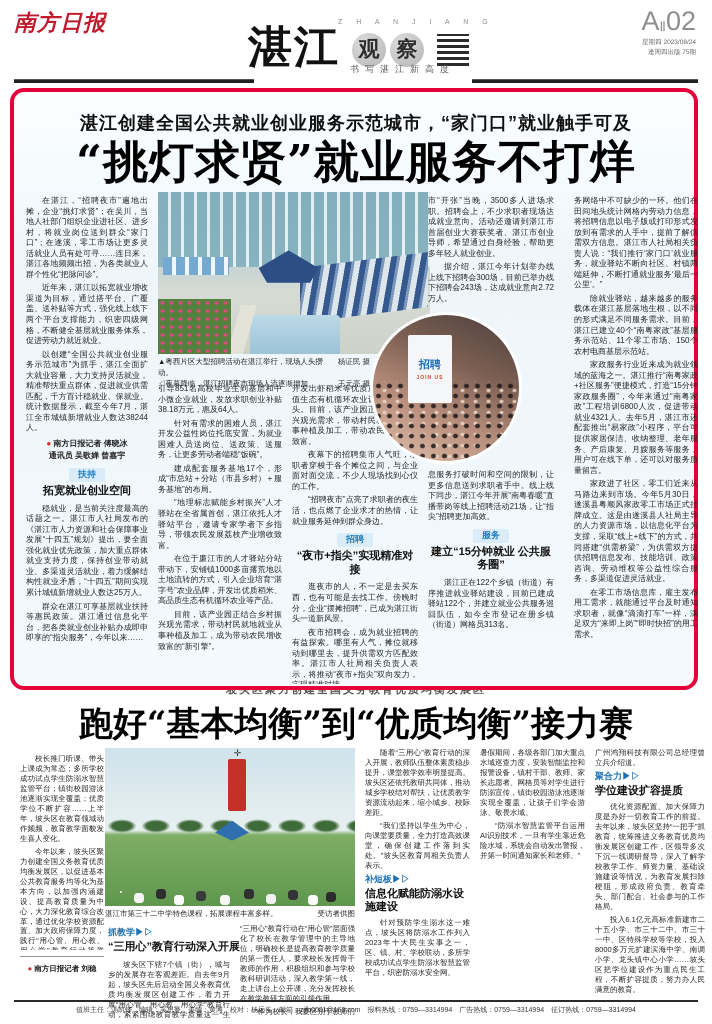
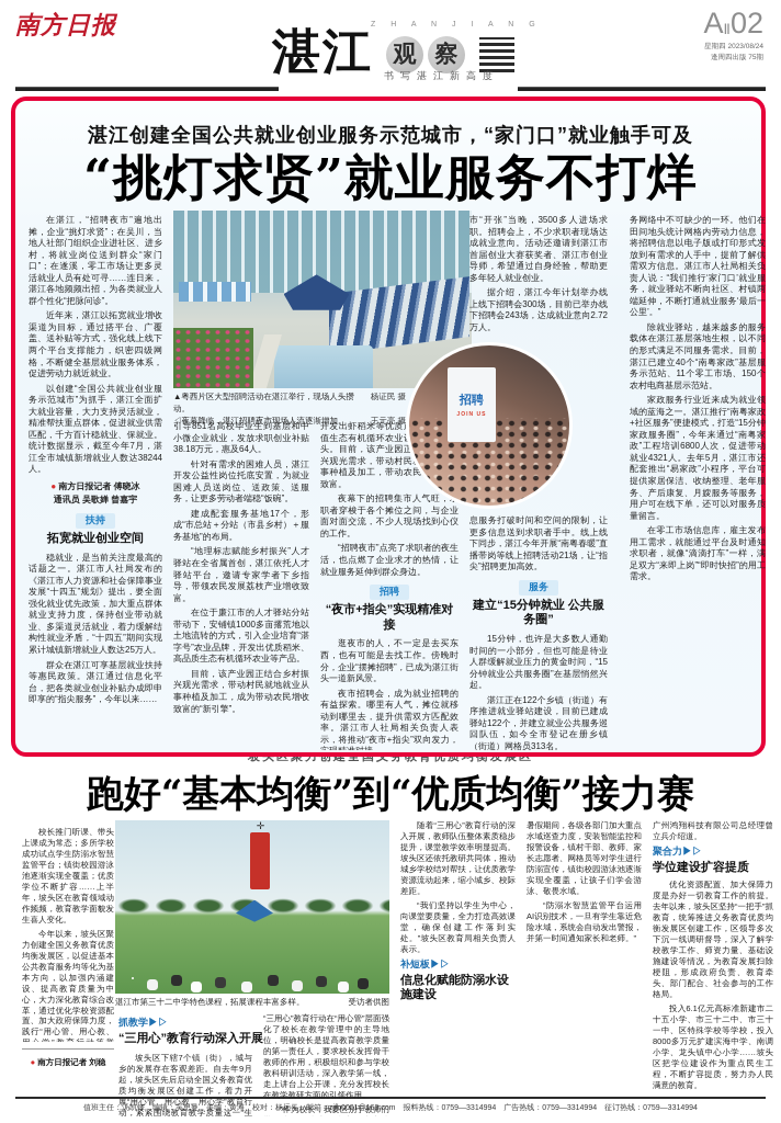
  南方日报
  湛江
  观
  察
  书写湛江新高度
  A
  Ⅱ
  02
  坡头区聚力创建全国义务教育优质均衡发展区
  湛江创建全国公共就业创业服务示范城市，“家门口”就业触手可及
  “挑灯求贤”就业服务不打烊
  ▲粤西片区大型招聘活动在湛江举行，现场人头攒动。
  杨证民 摄
  ◁夜幕降临，湛江招聘夜市现场人流逐渐增加。
  王元亮 摄
  招聘
  在湛江，“招聘夜市”遍地出摊，企业“挑灯求贤”；在吴川，当地人社部门组织企业进社区、进乡村，将就业岗位送到群众“家门口”；在遂溪，零工市场让更多灵活就业人员有处可寻……连日来，湛江各地频频出招，为各类就业人群个性化“把脉问诊”。
  近年来，湛江以拓宽就业增收渠道为目标，通过搭平台、广覆盖、送补贴等方式，强化线上线下两个平台支撑能力，织密四级网格，不断健全基层就业服务体系，促进劳动力就近就业。
  以创建“全国公共就业创业服务示范城市”为抓手，湛江全面扩大就业容量，大力支持灵活就业，精准帮扶重点群体，促进就业供需匹配，千方百计稳就业、保就业。统计数据显示，截至今年7月，湛江全市城镇新增就业人数达38244人。
  ● 南方日报记者 傅晓冰
  通讯员 吴歌婵 曾嘉宇
  扶持
  拓宽就业创业空间
  稳就业，是当前关注度最高的话题之一。湛江市人社局发布的《湛江市人力资源和社会保障事业发展“十四五”规划》提出，要全面强化就业优先政策，加大重点群体就业支持力度，保持创业带动就业、多渠道灵活就业，着力缓解结构性就业矛盾，“十四五”期间实现累计城镇新增就业人数达25万人。
  群众在湛江可享基层就业扶持等惠民政策。湛江通过信息化平台，把各类就业创业补贴办成即申即享的“指尖服务”，今年以来……
  引导851名高校毕业生到基层和中小微企业就业，发放求职创业补贴38.18万元，惠及64人。
  针对有需求的困难人员，湛江开发公益性岗位托底安置，为就业困难人员送岗位、送政策、送服务，让更多劳动者端稳“饭碗”。
  建成配套服务基地17个，形成“市总站＋分站（市县乡村）＋服务基地”的布局。
  “地理标志赋能乡村振兴”人才驿站在全省属首创，湛江依托人才驿站平台，邀请专家学者下乡指导，带领农民发展荔枝产业增收致富。
  在位于廉江市的人才驿站分站带动下，安铺镇1000多亩撂荒地以土地流转的方式，引入企业培育“湛字号”农业品牌，开发出优质稻米、高品质生态有机循环农业等产品。
  目前，该产业园正结合乡村振兴观光需求，带动村民就地就业从事种植及加工，成为带动农民增收致富的“新引擎”。
  夜幕下的招聘集市职者穿梭于各个摊位之间，与企业面对面交流，不少人现场找到心仪的工作。
  “招聘夜市”点亮了求职者的夜生活，也点燃了企业求才的热情，让就业服务延伸到群众身边。
  招聘
  “夜市+指尖”实现精准对接
  逛夜市的人，不一定是去买东西，也有可能是去找工作。傍晚时分，企业“摆摊招聘”，已成为湛江街头一道新风景。
  夜市招聘会，成为就业招聘的有益探索。哪里有人气，摊位就移动到哪里去，提升供需双方匹配效率。湛江市人社局相关负责人表示，将推动“夜市+指尖”双向发力，
  市“开张”当晚，3500多人进场求职。招聘会上，不少求职者现场达成就业意向。活动还邀请到湛江市首届创业大赛获奖者、湛江市创业导师，希望通过自身经验，帮助更多年轻人就业创业。
  据介绍，湛江今年计划举办线上线下招聘会300场，目前已举办线下招聘会243场，达成就业意向2.72万人。
  息服务打破时间和空间的限制，让更多信息送到求职者手中。线上线下同步，湛江今年开展“南粤春暖”直播带岗等线上招聘活动21场，让“指尖”招聘更加高效。
  服务
  建立“15分钟就业 公共服务圈”
+ 15分钟，也许是大多数人通勤时间的一小部分，但也可能是待业人群缓解就业压力的黄金时间，“15分钟就业公共服务圈”在基层悄然兴起。
  湛江正在122个乡镇（街道）有序推进就业驿站建设，目前已建成驿站122个，并建立就业公共服务巡回队伍，如今全市登记在册乡镇（街道）网格员313名。
  务网络中不可缺少的一环。他们在田间地头统计网格内劳动力信息，将招聘信息以电子版或打印形式发放到有需求的人手中，提前了解供需双方信息。湛江市人社局相关负责人说：“我们推行‘家门口’就业服务，就业驿站不断向社区、村镇两端延伸，不断打通就业服务‘最后一公里’。”
  除就业驿站，越来越多的服务载体在湛江基层落地生根，以不同的形式满足不同服务需求。目前，湛江已建立40个“南粤家政”基层服务示范站、11个零工市场、150个农村电商基层示范站。
  家政服务行业近来成为就业领域的蓝海之一。湛江推行“南粤家政+社区服务”便捷模式，打造“15分钟家政服务圈”，今年来通过“南粤家政”工程培训6800人次，促进带动就业4321人。去年5月，湛江市还配套推出“易家政”小程序，平台可提供家居保洁、收纳整理、老年服务、产后康复、月嫂服务等服务，用户可在线下单，还可以对服务质量留言。
- 家政进了社区，零工们近来从马路边来到市场。今年5月30日，遂溪县粤顺风家政零工市场正式挂牌成立。这是由遂溪县人社局主导的人力资源市场，以信息化平台为支撑，采取“线上+线下”的方式，共同搭建“供需桥梁”，为供需双方提供招聘信息发布、技能培训、政策咨询、劳动维权等公益性综合服务，多渠道促进灵活就业。
  在零工市场信息库，雇主发布用工需求，就能通过平台及时通知求职者，就像“滴滴打车”一样，满足双方“来即上岗”“即时快招”的用工需求。
  跑好“基本均衡”到“优质均衡”接力赛
  校长推门听课、带头上课成为常态；多所学校成功试点学生防溺水智慧监管平台；镇街校园游泳池逐渐实现全覆盖；优质学位不断扩容……上半年，坡头区在教育领域动作频频，教育教学面貌发生喜人变化。
  今年以来，坡头区聚力创建全国义务教育优质均衡发展区，以促进基本公共教育服务均等化为基本方向，以加强内涵建设、提高教育质量为中心，大力深化教育综合改革，通过优化学校资源配置、加大政府保障力度，践行“用心管、用心教、
  ● 南方日报记者 刘稳
  ✛
  湛江市第三十二中学特色课程，拓展课程丰富多样。
  受访者供图
  抓教学▶▷
  “三用心”教育行动深入开展
  坡头区下辖7个镇（街），城与乡的发展存在客观差距。自去年9月起，坡头区先后启动全国义务教育优质均衡发展区创建工作，着力开展“用心管、用心教、用心学”教育行动，紧紧围绕教育教学质量这一“生
  “三用心”教育行动在“用心管”层面强化了校长在教学管理中的主导地位，明确校长是提高教育教学质量的第一责任人，要求校长发挥骨干教师的作用，积极组织和参与学校教科研训活动，深入教学第一线，走上讲台上公开课，充分发挥校长在教学教研方面的引领作用。
  随着“三用心”教育行动的深入开展，教师队伍整体素质稳步提升，课堂教学效率明显提高。坡头区还依托教研共同体，推动城乡学校结对帮扶，让优质教学资源流动起来，缩小城乡、校际差距。
  “我们坚持以学生为中心，向课堂要质量，全力打造高效课堂，确保创建工作落到实处。”坡头区教育局相关负责人表示。
  补短板▶▷
  信息化赋能防溺水设施建设
- 针对预防学生溺水这一难点，坡头区将防溺水工作列入2023年十大民生实事之一，区、镇、村、学校联动，多所学校成功试点学生防溺水智慧监管平台，织密防溺水安全网。
  暑假期间，各级各部门加大重点水域巡查力度，安装智能监控和报警设备，镇村干部、教师、家长志愿者、网格员等对学生进行防溺宣传，镇街校园游泳池逐渐实现全覆盖，让孩子们学会游泳、敬畏水域。
  “防溺水智慧监管平台运用AI识别技术，一旦有学生靠近危险水域，系统会自动发出警报，并第一时间通知家长和老师。”
  广州鸿翔科技有限公司总经理曾立兵介绍道。
  聚合力▶▷
  学位建设扩容提质
  优化资源配置、加大保障力度是办好一切教育工作的前提。去年以来，坡头区坚持“一把手”抓教育，统筹推进义务教育优质均衡发展区创建工作，区领导多次下沉一线调研督导，深入了解学校教学工作、师资力量、基础设施建设等情况，为教育发展扫除梗阻，形成政府负责、教育牵头、部门配合、社会参与的工作格局。
  投入6.1亿元高标准新建市二十五小学、市三十二中、市三十一中、区特殊学校等学校，投入8000多万元扩建滨海中学、南调小学、龙头镇中心小学……坡头区把学位建设作为重点民生工程，不断扩容提质，努力办人民满意的教育。
